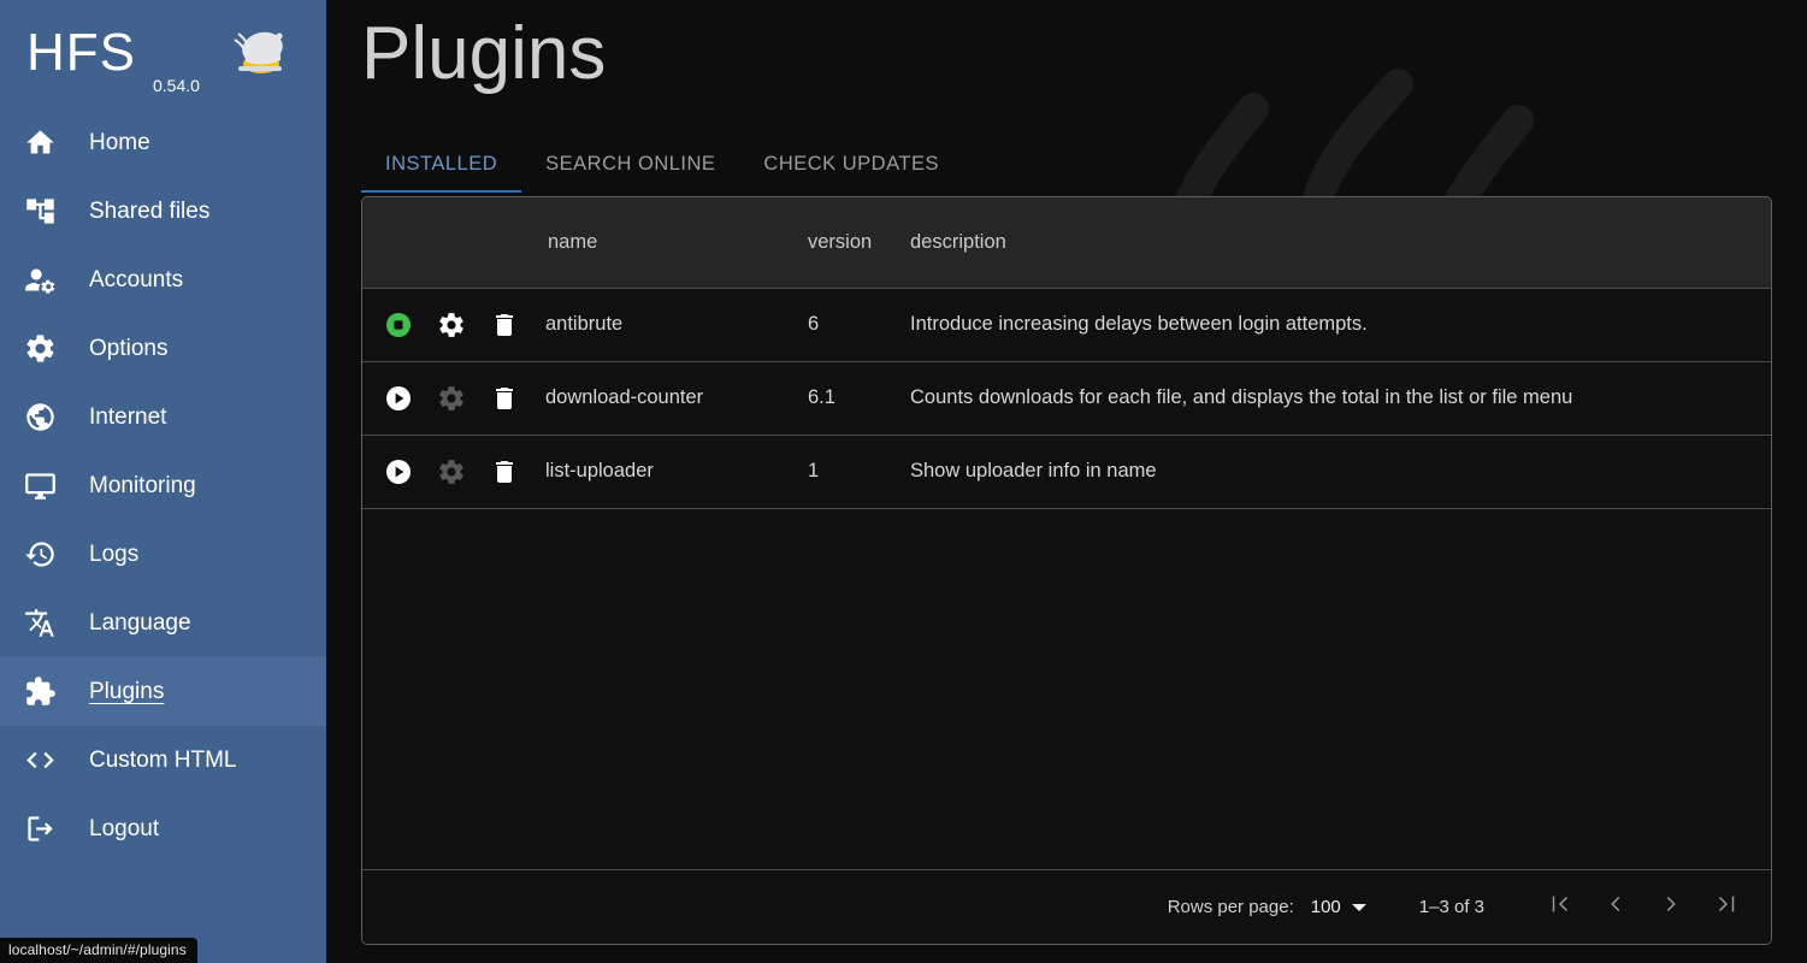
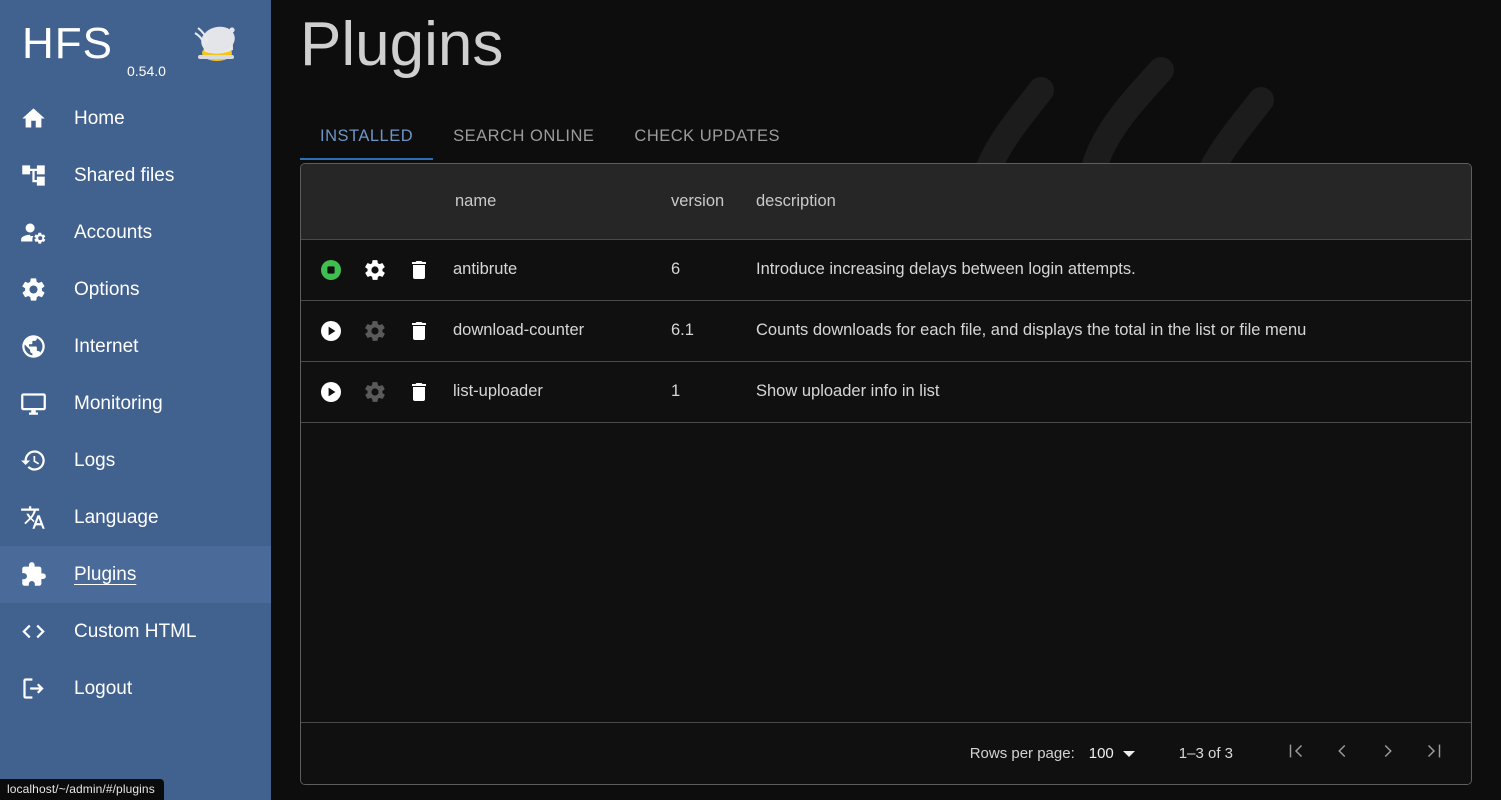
  HFS
  0.54.0
  Home
  Shared files
  Accounts
  Options
  Internet
  Monitoring
  Logs
  Language
  Plugins
  Custom HTML
  Logout
  Plugins
  INSTALLED
  SEARCH ONLINE
  CHECK UPDATES
  	name	version	description
  	antibrute	6	Introduce increasing delays between login attempts.
  	download-counter	6.1	Counts downloads for each file, and displays the total in the list or file menu
- 	list-uploader	1	Show uploader info in name
+ 	list-uploader	1	Show uploader info in list
  Rows per page:
  100
  1–3 of 3
  localhost/~/admin/#/plugins
